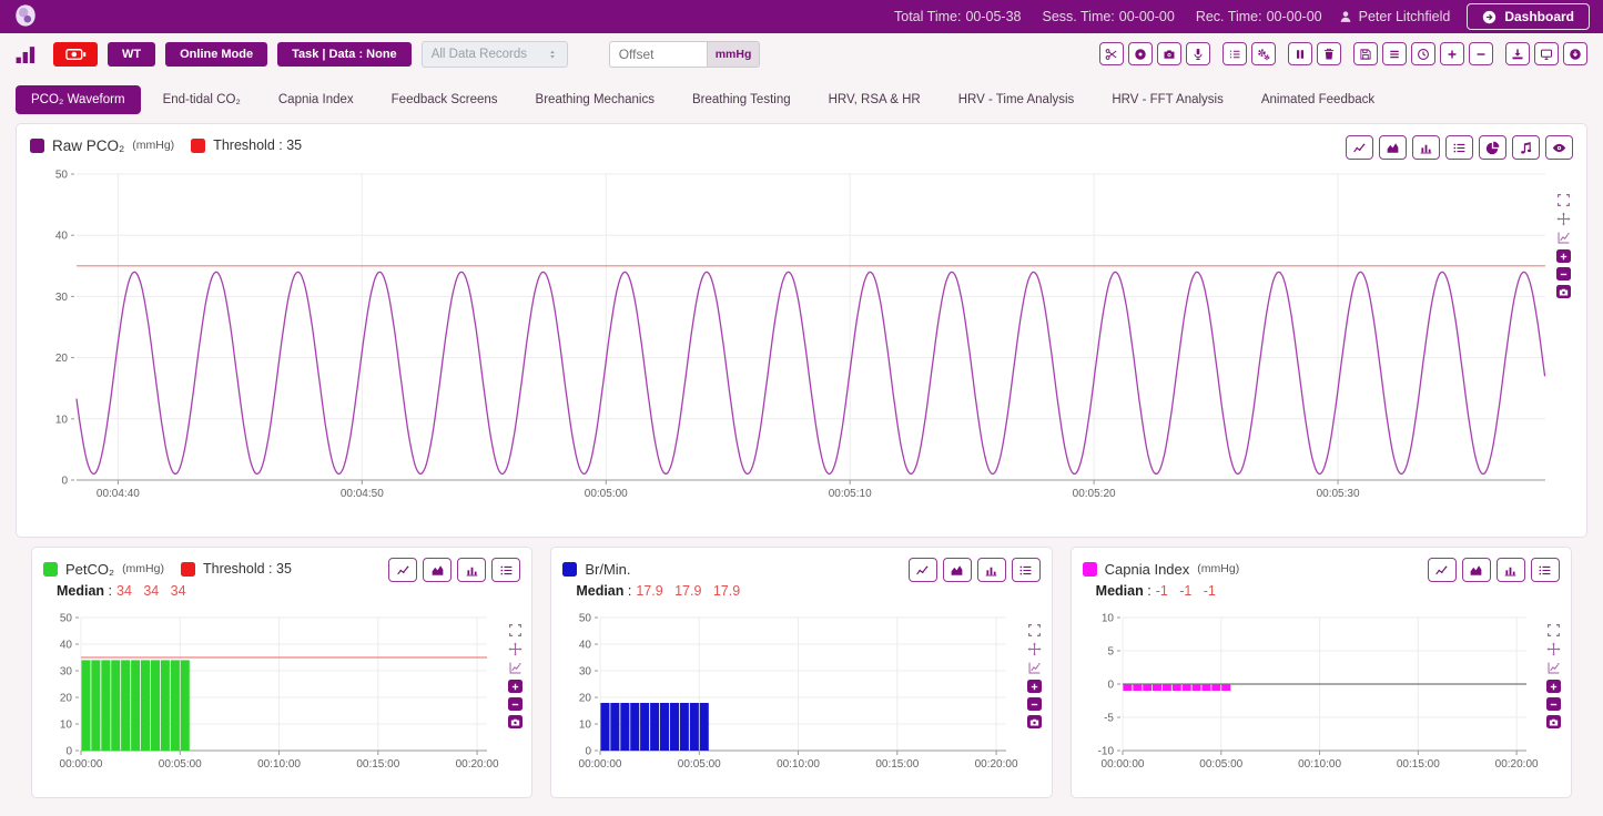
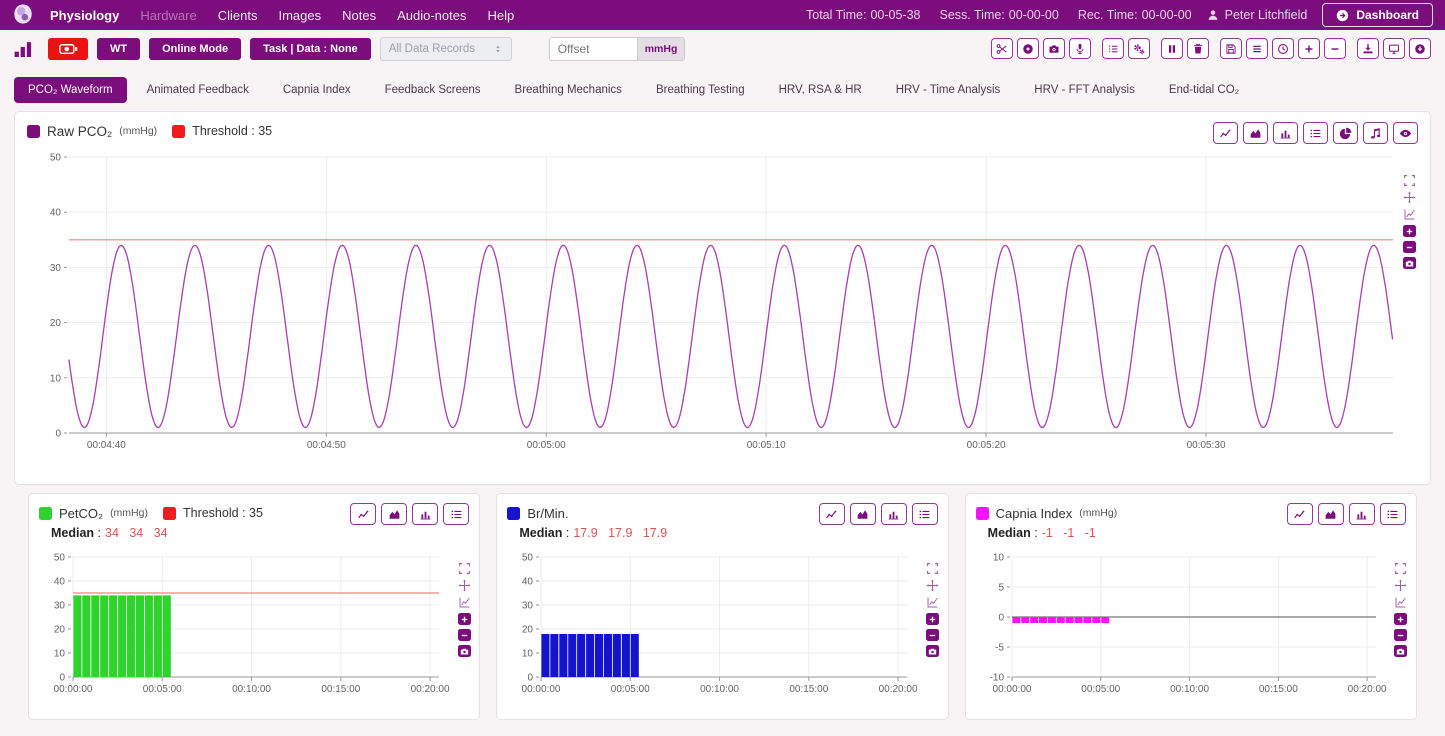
+ Physiology
+ Hardware
+ Clients
+ Images
+ Notes
+ Audio-notes
+ Help
  Total Time: 00-05-38
  Sess. Time: 00-00-00
  Rec. Time: 00-00-00
  Peter Litchfield
  Dashboard
  WT
  Online Mode
  Task | Data : None
  All Data Records
  Offset
  mmHg
  PCO₂ Waveform
- End-tidal CO₂
+ Animated Feedback
  Capnia Index
  Feedback Screens
  Breathing Mechanics
  Breathing Testing
  HRV, RSA & HR
  HRV - Time Analysis
  HRV - FFT Analysis
- Animated Feedback
+ End-tidal CO₂
  Raw PCO₂
  (mmHg)
  Threshold : 35
  0
  10
  20
  30
  40
  50
  00:04:40
  00:04:50
  00:05:00
  00:05:10
  00:05:20
  00:05:30
  PetCO₂
  (mmHg)
  Threshold : 35
  Median : 34 34 34
  0
  10
  20
  30
  40
  50
  00:00:00
  00:05:00
  00:10:00
  00:15:00
  00:20:00
  Br/Min.
  Median : 17.9 17.9 17.9
  0
  10
  20
  30
  40
  50
  00:00:00
  00:05:00
  00:10:00
  00:15:00
  00:20:00
  Capnia Index
  (mmHg)
  Median : -1 -1 -1
  -10
  -5
  0
  5
  10
  00:00:00
  00:05:00
  00:10:00
  00:15:00
  00:20:00
